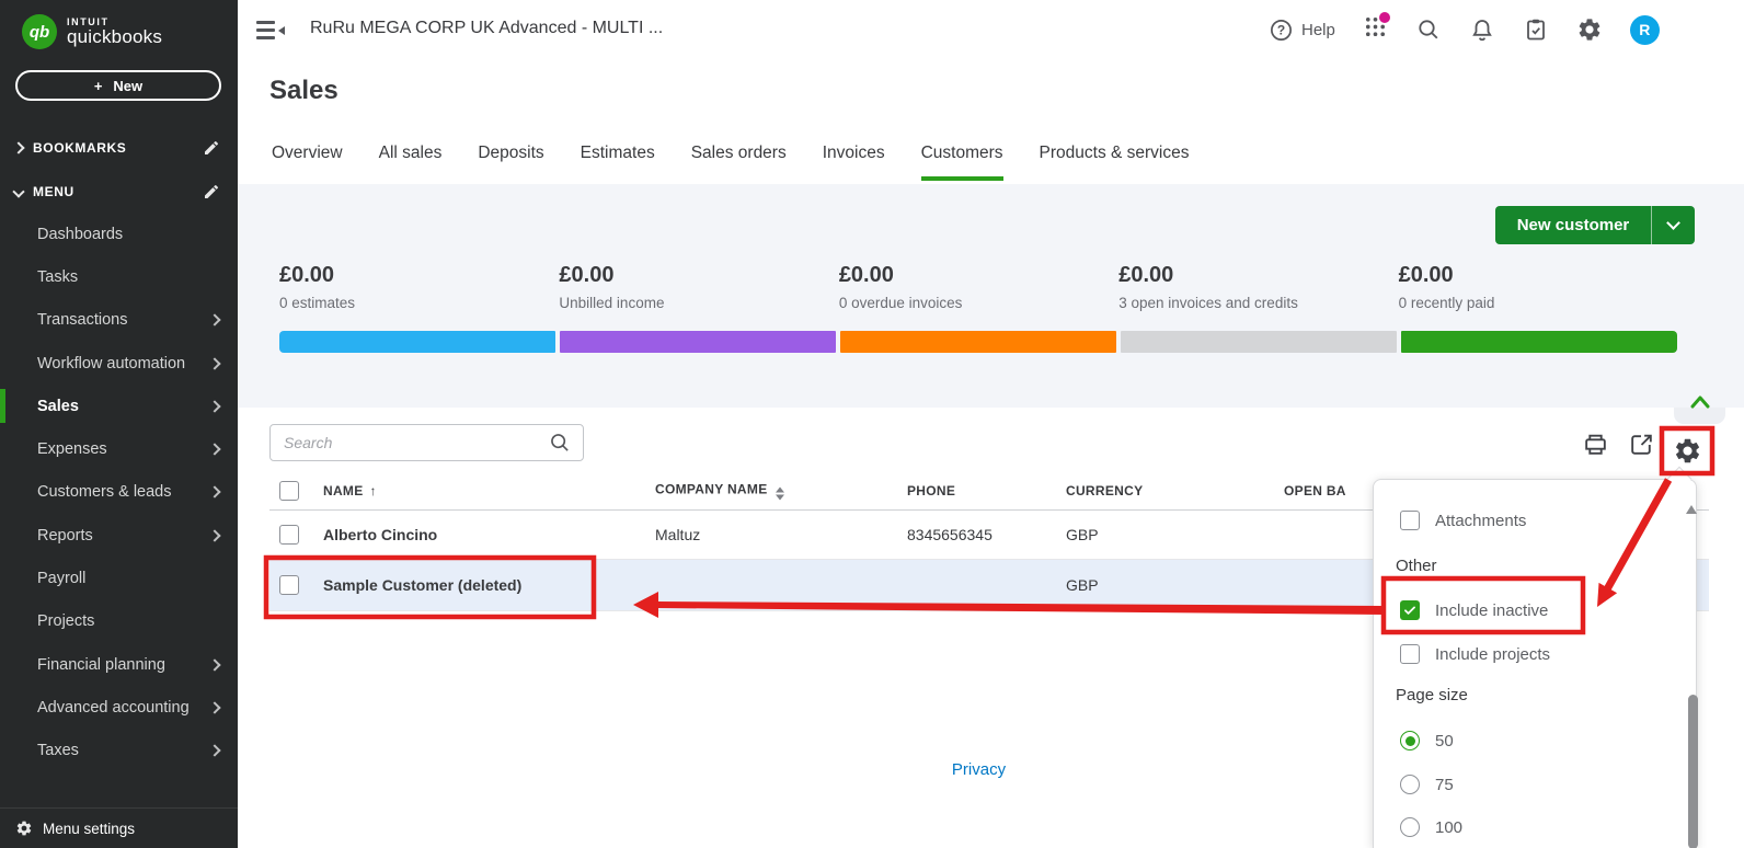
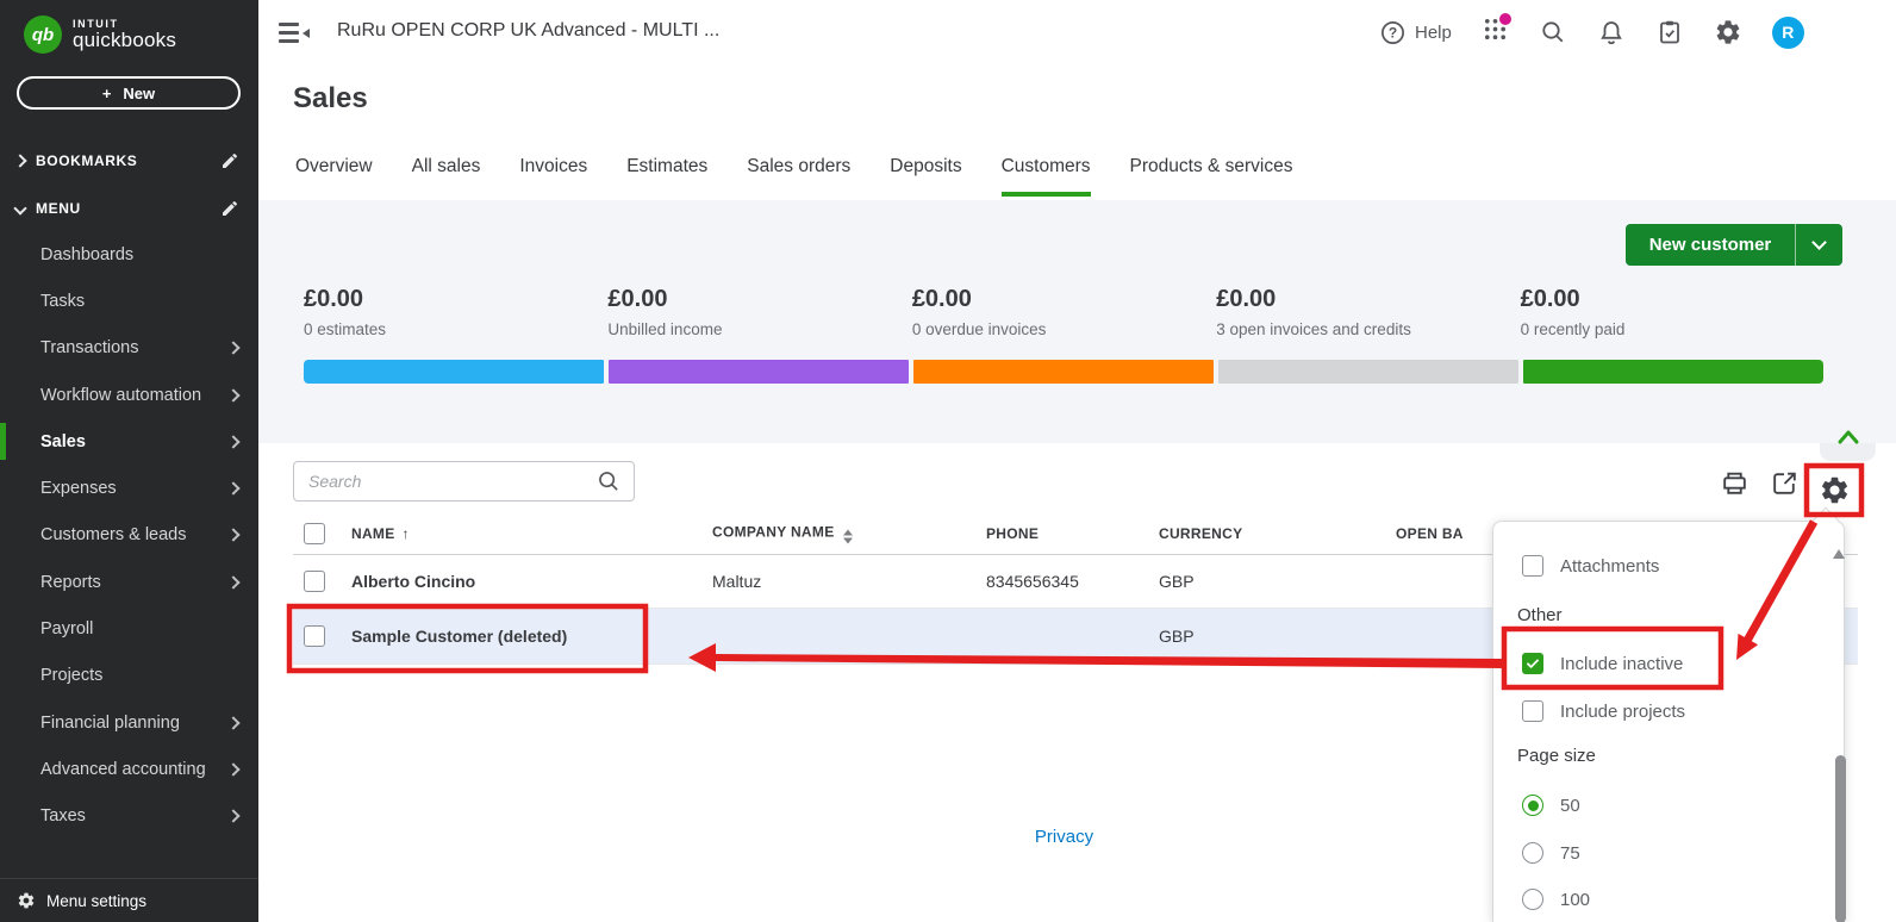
  qb
  INTUIT
  quickbooks
  +
  New
  BOOKMARKS
  MENU
  Dashboards
  Tasks
  Transactions
  Workflow automation
  Sales
  Expenses
  Customers & leads
  Reports
  Payroll
  Projects
  Financial planning
  Advanced accounting
  Taxes
  Menu settings
- RuRu MEGA CORP UK Advanced - MULTI ...
+ RuRu OPEN CORP UK Advanced - MULTI ...
  Help
  R
  Sales
  Overview
  All sales
- Deposits
+ Invoices
  Estimates
  Sales orders
- Invoices
+ Deposits
  Customers
  Products & services
  New customer
  £0.00
  0 estimates
  £0.00
  Unbilled income
  £0.00
  0 overdue invoices
  £0.00
  3 open invoices and credits
  £0.00
  0 recently paid
  Search
  NAME ↑
  COMPANY NAME
  PHONE
  CURRENCY
  OPEN BA
  Alberto Cincino
  Maltuz
  8345656345
  GBP
  Sample Customer (deleted)
  GBP
  Privacy
  Attachments
  Other
  Include inactive
  Include projects
  Page size
  50
  75
  100
